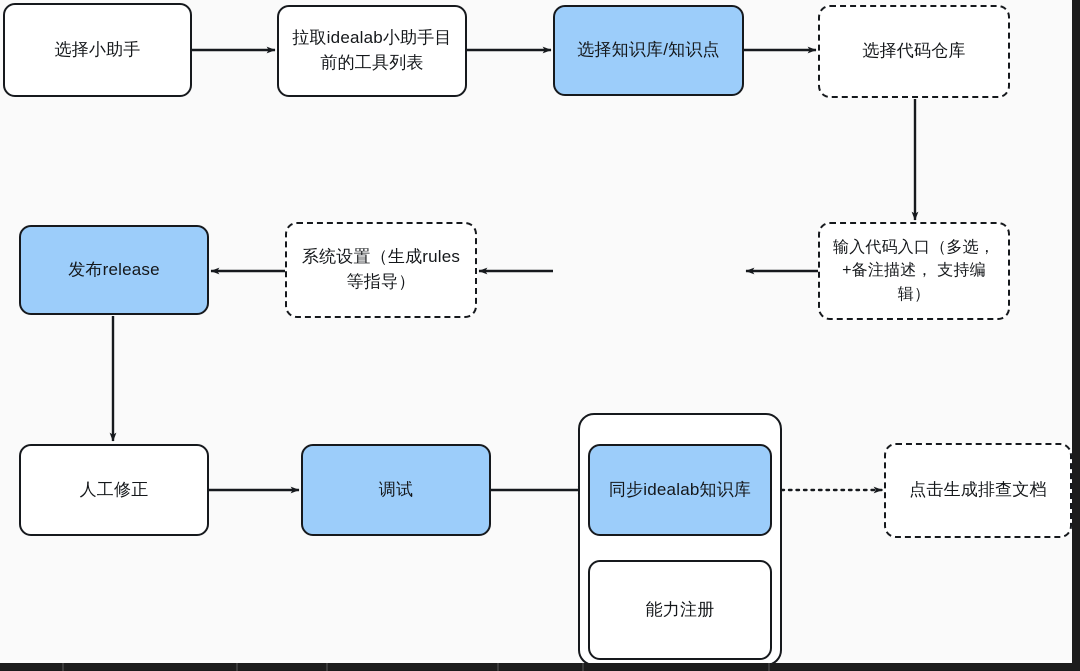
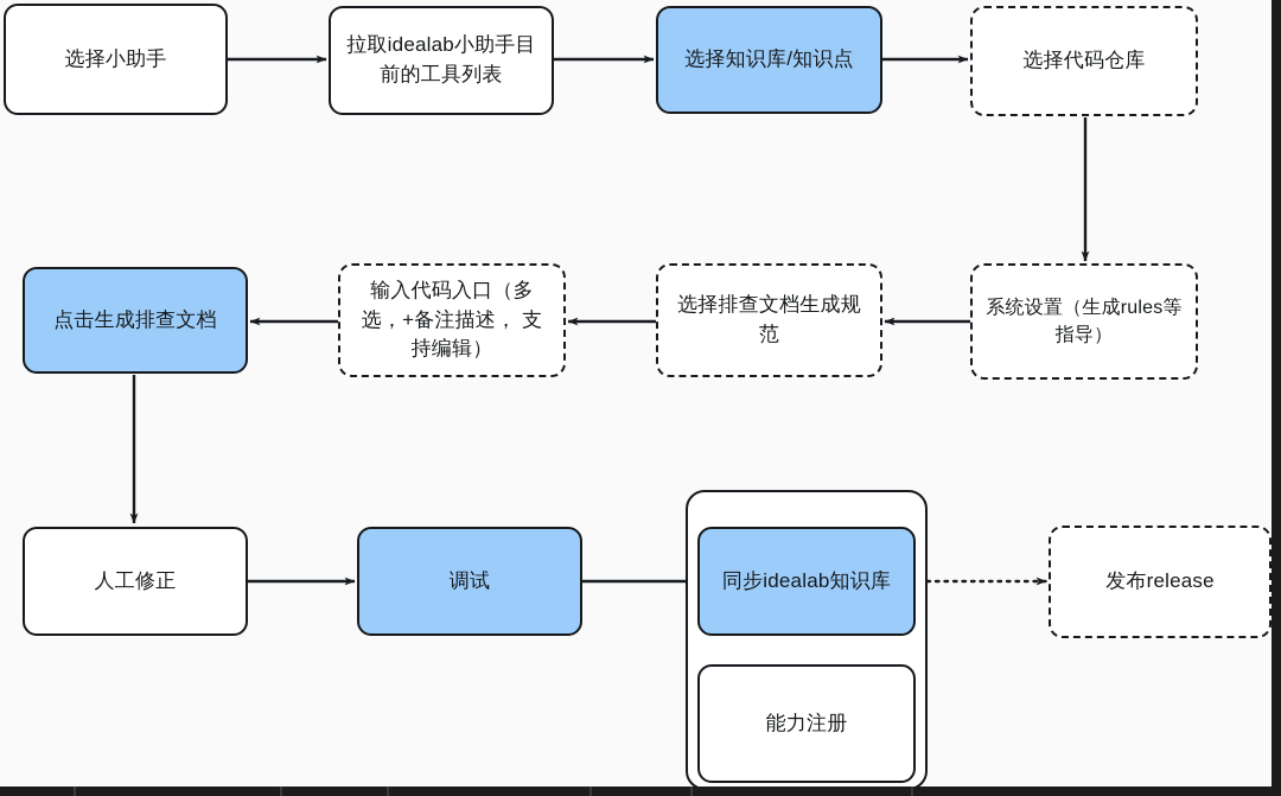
  选择小助手
  拉取idealab小助手目前的工具列表
  选择知识库/知识点
  选择代码仓库
- 发布release
+ 点击生成排查文档
- 系统设置（生成rules等指导）
+ 输入代码入口（多选，+备注描述， 支持编辑）
+ 选择排查文档生成规范
- 输入代码入口（多选，+备注描述， 支持编辑）
+ 系统设置（生成rules等指导）
  人工修正
  调试
  同步idealab知识库
  能力注册
- 点击生成排查文档
+ 发布release
